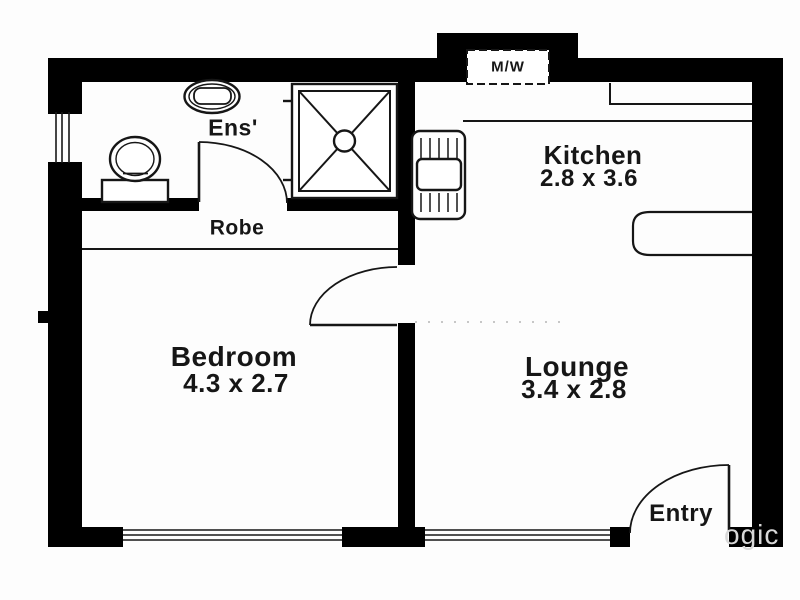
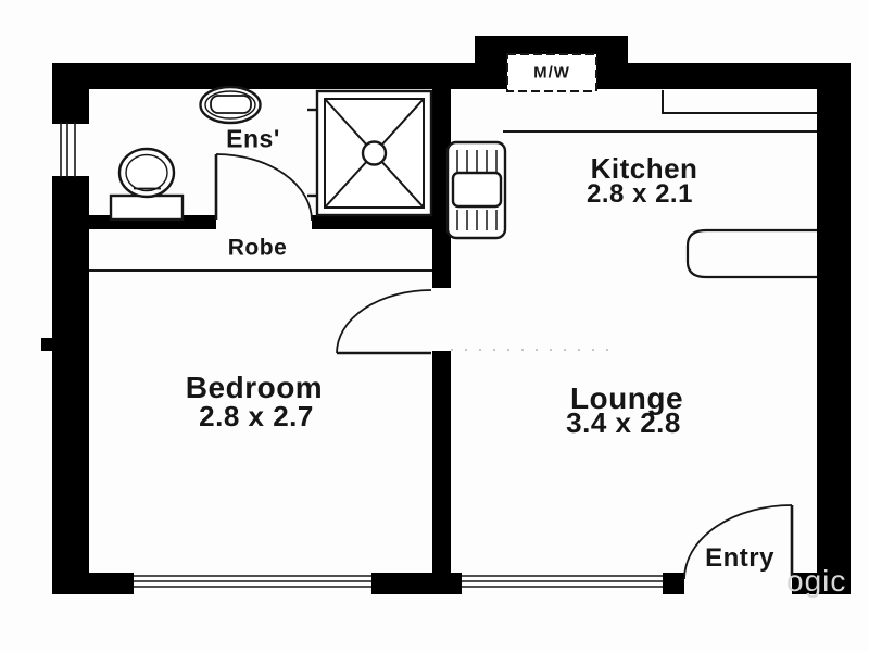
  Ens'
  Robe
  Kitchen
- 2.8 x 3.6
+ 2.8 x 2.1
  Bedroom
- 4.3 x 2.7
+ 2.8 x 2.7
  Lounge
  3.4 x 2.8
  Entry
  M/W
  ogic
